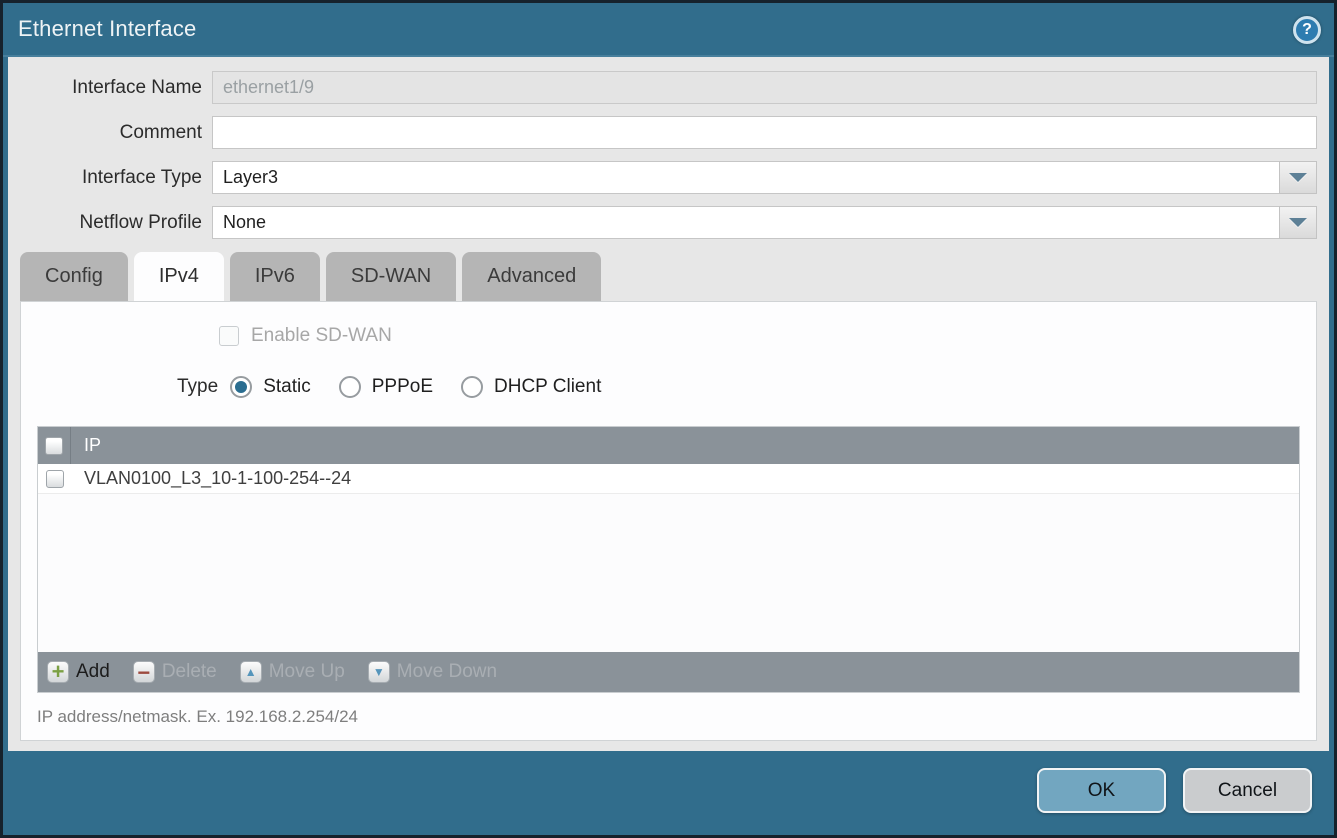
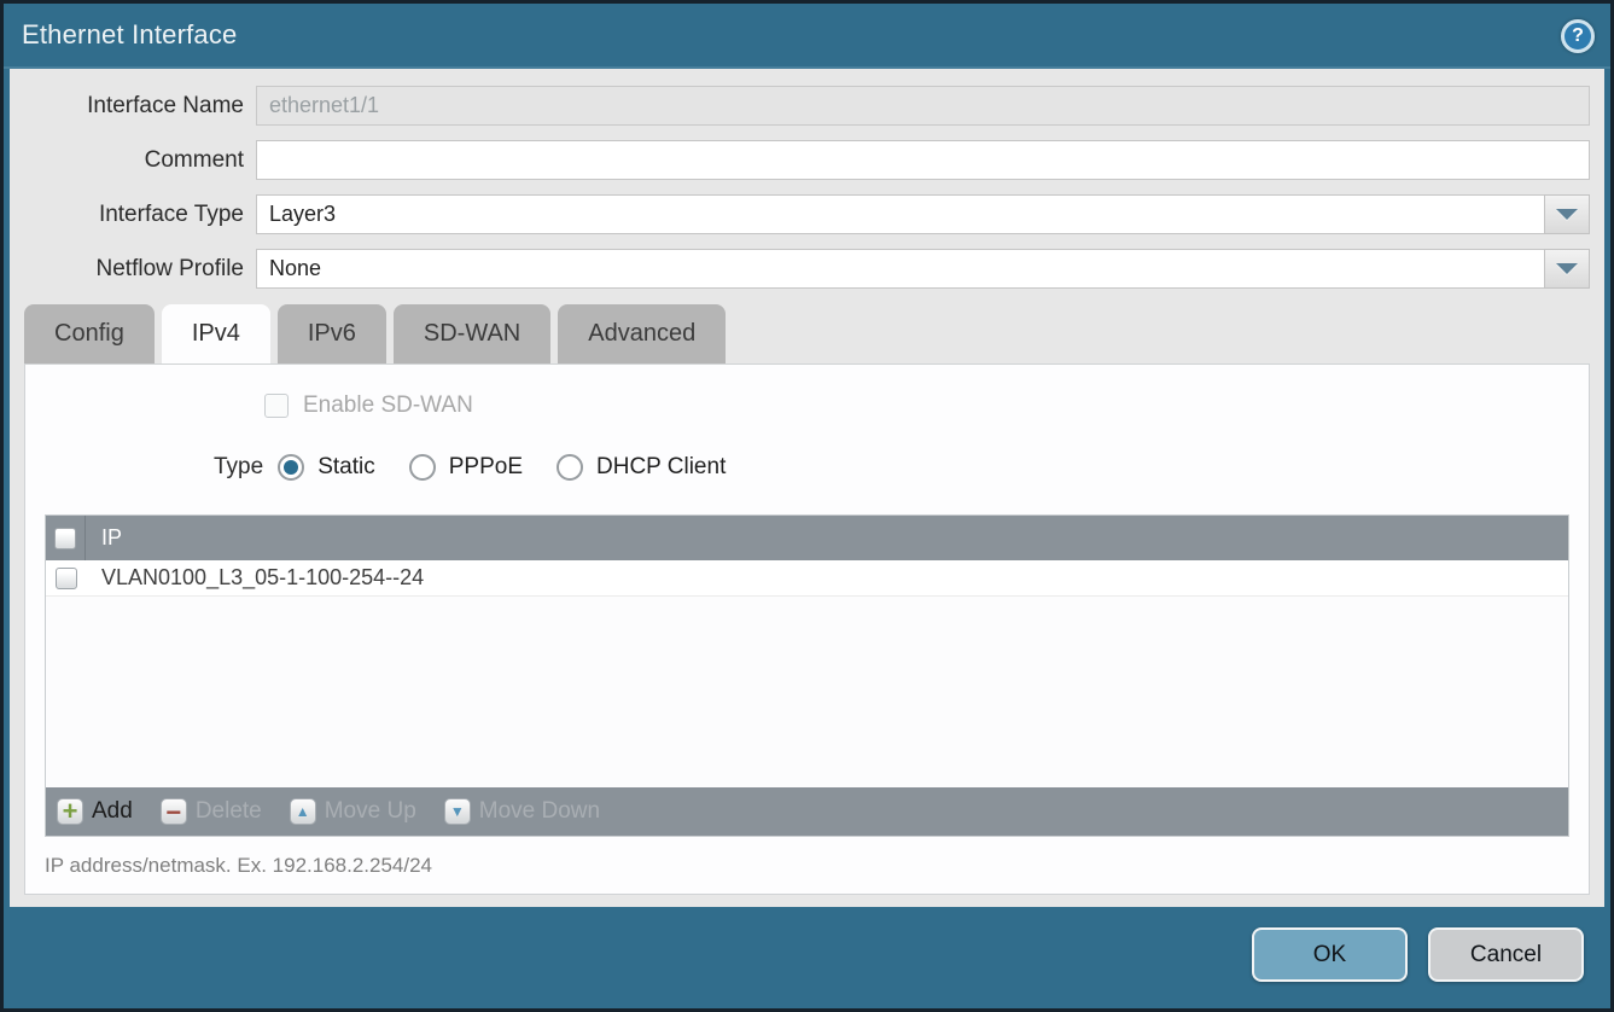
  Ethernet Interface
  ?
  Interface Name
- ethernet1/9
+ ethernet1/1
  Comment
  Interface Type
  Layer3
  Netflow Profile
  None
  Config
  IPv4
  IPv6
  SD-WAN
  Advanced
  Enable SD-WAN
  Type
  Static
  PPPoE
  DHCP Client
  IP
- VLAN0100_L3_10-1-100-254--24
+ VLAN0100_L3_05-1-100-254--24
  +
  Add
  −
  Delete
  ▲
  Move Up
  ▼
  Move Down
  IP address/netmask. Ex. 192.168.2.254/24
  OK
  Cancel
